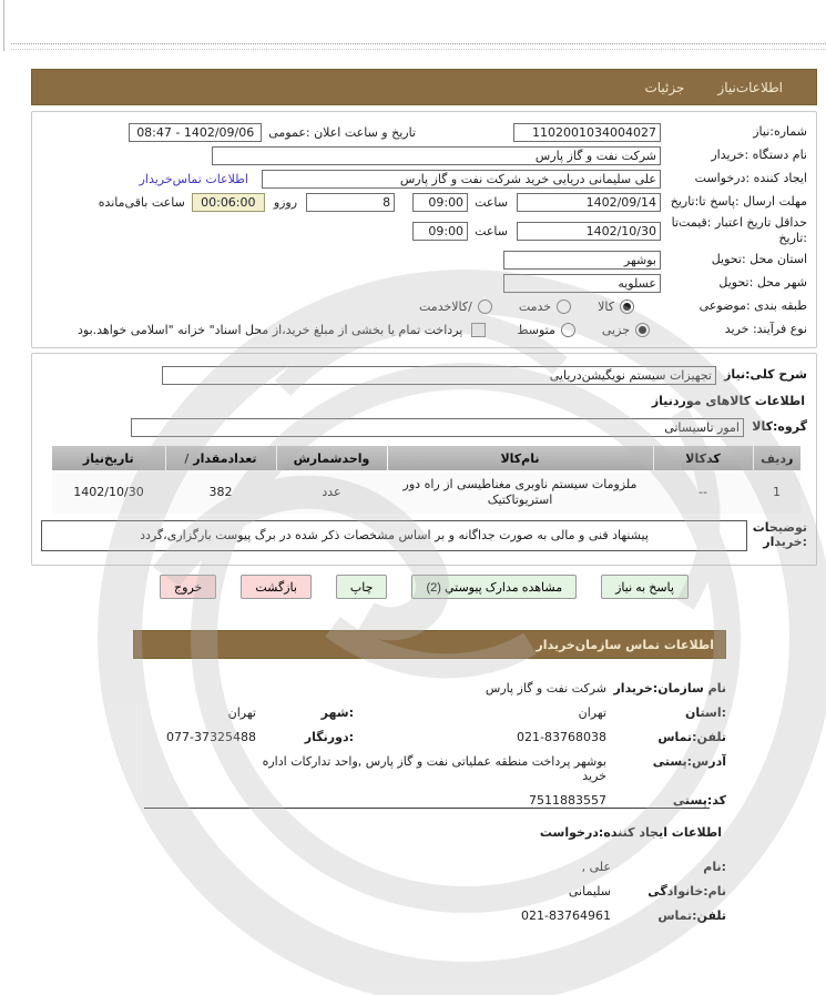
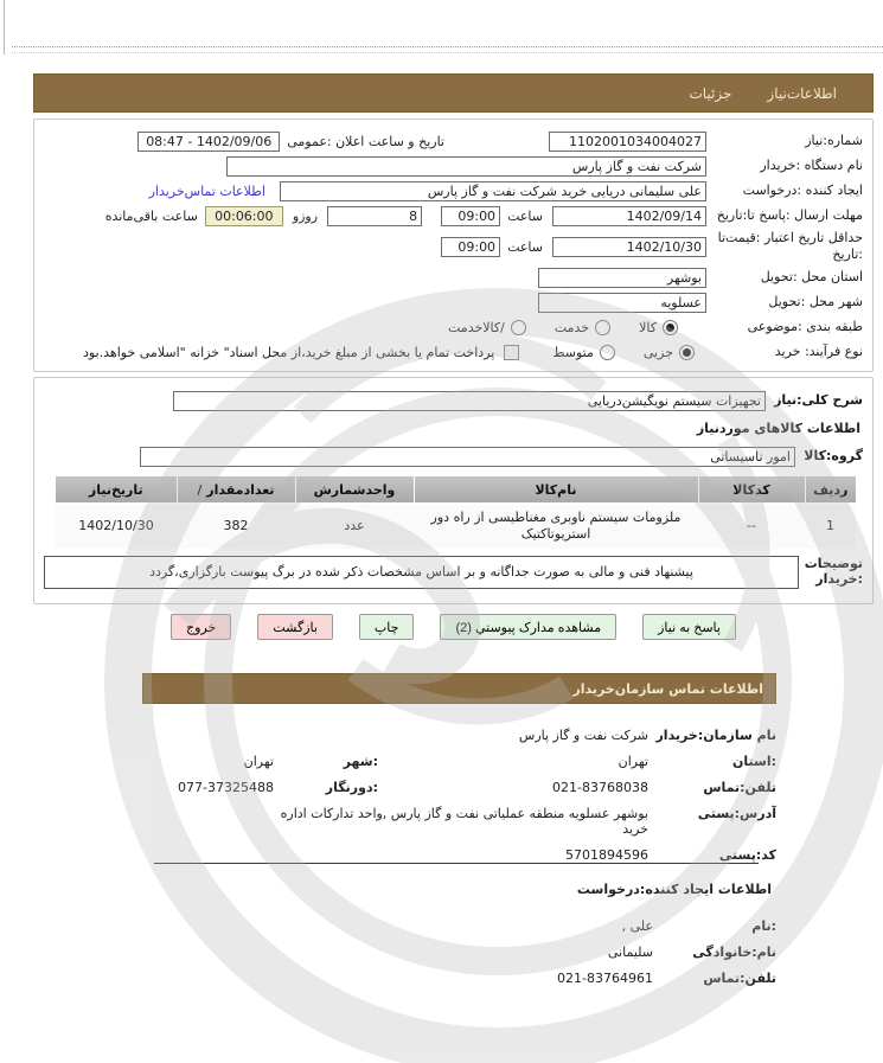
  اطلاعات‌نیاز
  جزئیات
  شماره:نیاز
  1102001034004027
  تاریخ و ساعت اعلان :عمومی
  08:47 - 1402/09/06
  نام دستگاه :خریدار
  شرکت نفت و گاز پارس
  ایجاد کننده :درخواست
  علی سلیمانی دریایی خرید شرکت نفت و گاز پارس
  اطلاعات تماس‌خریدار
  مهلت ارسال :پاسخ تا:تاریخ
  1402/09/14
  ساعت
  09:00
  8
  روزو
  00:06:00
  ساعت باقی‌مانده
  حداقل تاریخ اعتبار :قیمت‌تا :تاریخ
  1402/10/30
  ساعت
  09:00
  استان محل :تحویل
  بوشهر
  شهر محل :تحویل
  عسلویه
  طبقه بندی :موضوعی
  کالا
  خدمت
  /کالاخدمت
  نوع فرآیند: خرید
  جزیی
  متوسط
  پرداخت تمام یا بخشی از مبلغ خرید،از محل اسناد" خزانه "اسلامی خواهد.بود
  شرح کلی:نیاز
  تجهیزات سیستم نویگیشن‌دریایی
  اطلاعات کالاهای موردنیاز
  گروه:کالا
  امور تاسیساتی
  ردیف	کدکالا	نام‌کالا	واحدشمارش	تعدادمقدار /	تاریخ‌نیاز
  1	--	ملزومات سیستم ناوبری مغناطیسی از راه دور استریوتاکتیک	عدد	382	1402/10/30
  توضیحات :خریدار
  پیشنهاد فنی و مالی به صورت جداگانه و بر اساس مشخصات ذکر شده در برگ پیوست بارگزاری،گردد
  پاسخ به نیاز
  مشاهده مدارک پیوستي (2)
  چاپ
  بازگشت
  خروج
  اطلاعات تماس سازمان‌خریدار
  نام سازمان:خریدار
  شرکت نفت و گاز پارس
  :استان
  تهران
  :شهر
  تهران
  تلفن:تماس
  021-83768038
  :دورنگار
  077-37325488
  آدرس:پستی
- بوشهر پرداخت منطقه عملیاتی نفت و گاز پارس ,واحد تدارکات اداره خرید
+ بوشهر عسلویه منطقه عملیاتی نفت و گاز پارس ,واحد تدارکات اداره خرید
  کد:پستی
- 7511883557
+ 5701894596
  اطلاعات ایجاد کننده:درخواست
  :نام
  علی ,
  نام:خانوادگی
  سلیمانی
  تلفن:تماس
  021-83764961
